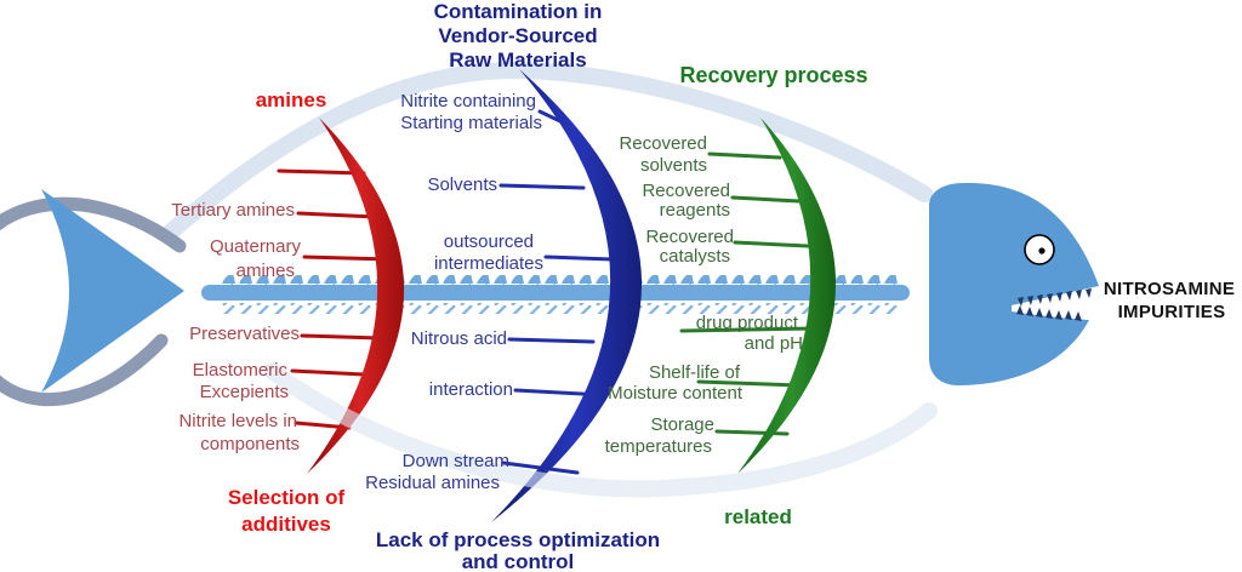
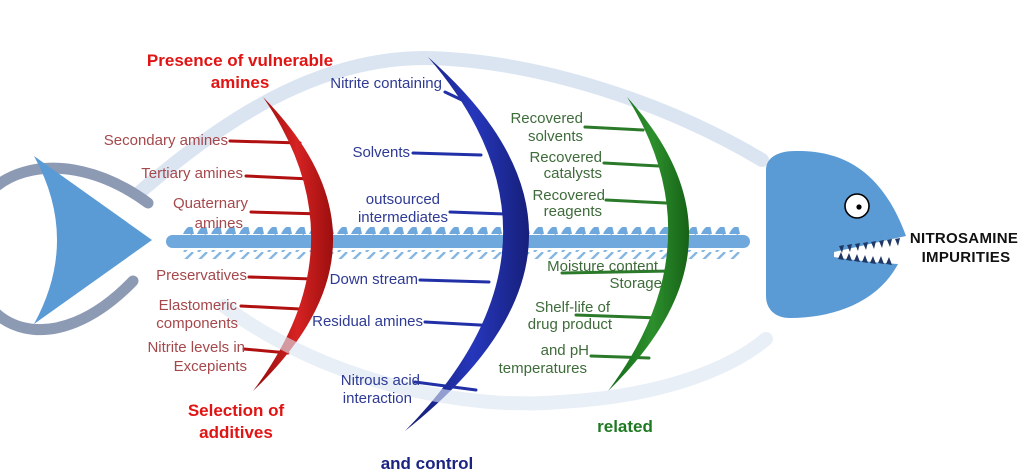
  NITROSAMINE
  IMPURITIES
+ Presence of vulnerable
  amines
+ Secondary amines
  Tertiary amines
  Quaternary
  amines
  Preservatives
  Elastomeric
- Excepients
+ components
  Nitrite levels in
- components
+ Excepients
  Selection of
  additives
- Contamination in
- Vendor-Sourced
- Raw Materials
  Nitrite containing
- Starting materials
  Solvents
  outsourced
  intermediates
- Nitrous acid
+ Down stream
- interaction
+ Residual amines
- Down stream
+ Nitrous acid
- Residual amines
+ interaction
- Lack of process optimization
  and control
- Recovery process
  Recovered
  solvents
  Recovered
- reagents
+ catalysts
  Recovered
- catalysts
+ reagents
- drug product
+ Moisture content
- and pH
+ Storage
  Shelf-life of
- Moisture content
+ drug product
- Storage
+ and pH
  temperatures
  related
